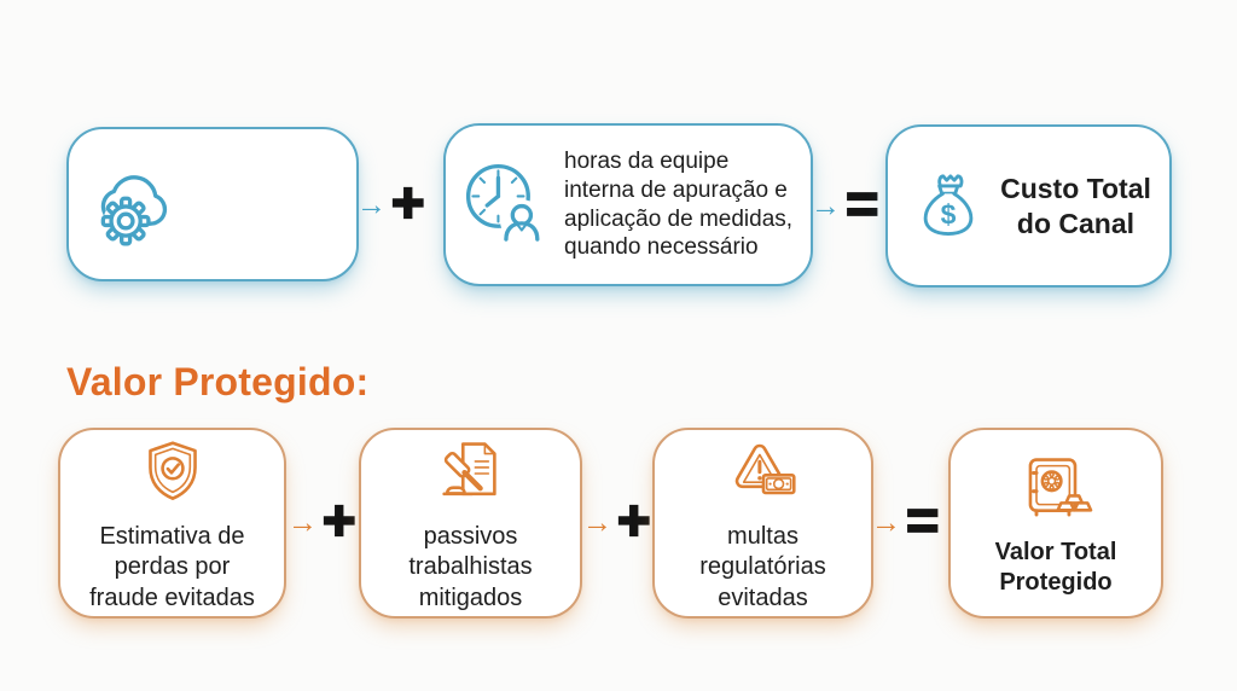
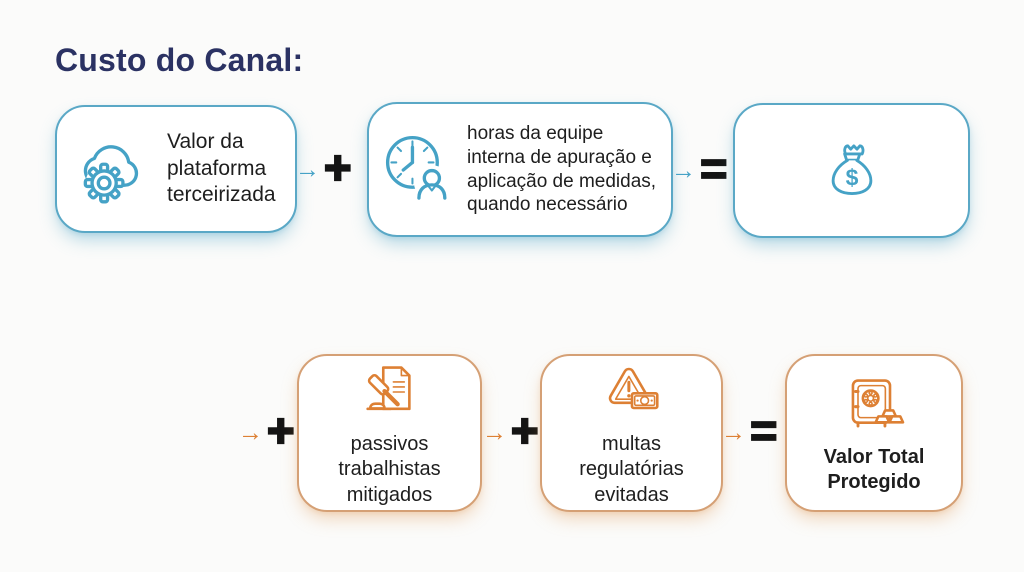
+ Custo do Canal:
+ Valor da
+ plataforma
+ terceirizada
  →
  +
  horas da equipe
  interna de apuração e
  aplicação de medidas,
  quando necessário
  →
  =
  $
- Custo Total
- do Canal
- Valor Protegido:
- Estimativa de
- perdas por
- fraude evitadas
  →
  +
  passivos
  trabalhistas
  mitigados
  →
  +
  multas
  regulatórias
  evitadas
  →
  =
  Valor Total
  Protegido
